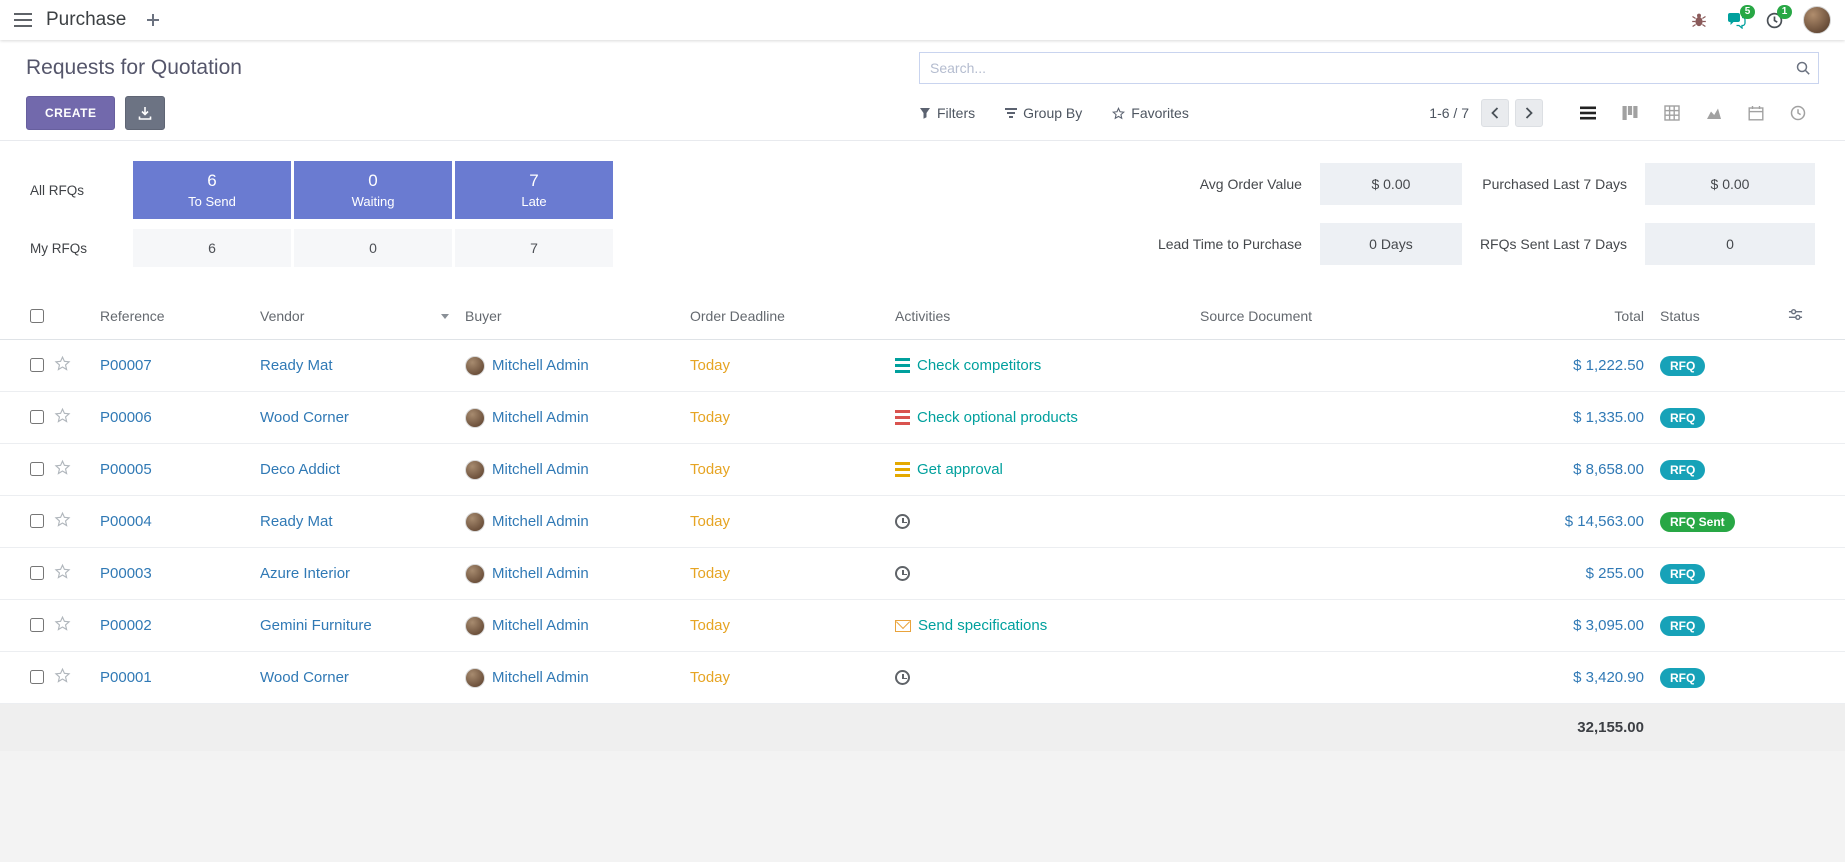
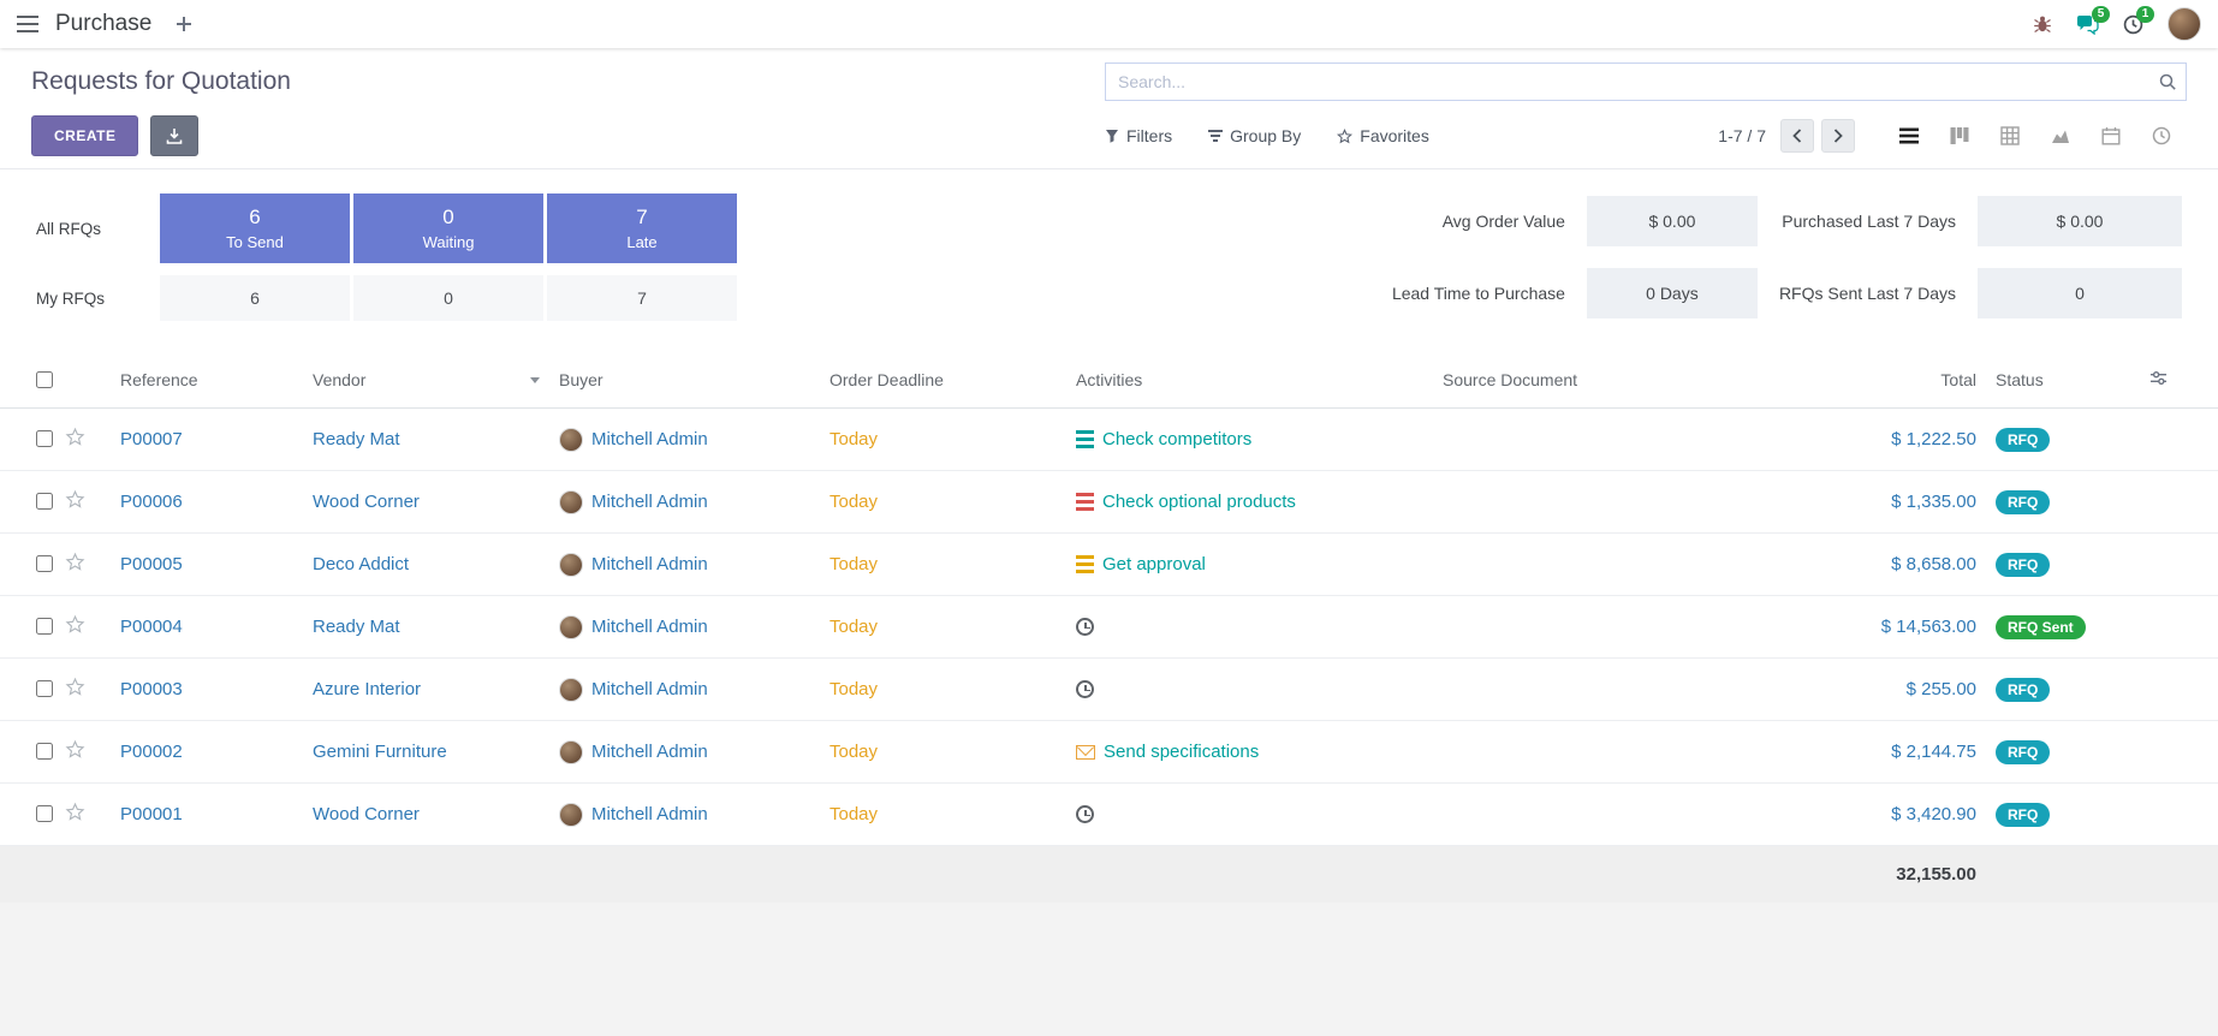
  Purchase
  5
  1
  Requests for Quotation
  Search...
  CREATE
  Filters
  Group By
  Favorites
- 1-6 / 7
+ 1-7 / 7
  All RFQs
  6
  To Send
  0
  Waiting
  7
  Late
  My RFQs
  6
  0
  7
  Avg Order Value
  $ 0.00
  Purchased Last 7 Days
  $ 0.00
  Lead Time to Purchase
  0 Days
  RFQs Sent Last 7 Days
  0
  		Reference	Vendor	Buyer	Order Deadline	Activities	Source Document	Total	Status
  		P00007	Ready Mat	Mitchell Admin	Today	Check competitors		$ 1,222.50	RFQ
  		P00006	Wood Corner	Mitchell Admin	Today	Check optional products		$ 1,335.00	RFQ
  		P00005	Deco Addict	Mitchell Admin	Today	Get approval		$ 8,658.00	RFQ
  		P00004	Ready Mat	Mitchell Admin	Today			$ 14,563.00	RFQ Sent
  		P00003	Azure Interior	Mitchell Admin	Today			$ 255.00	RFQ
- 		P00002	Gemini Furniture	Mitchell Admin	Today	Send specifications		$ 3,095.00	RFQ
+ 		P00002	Gemini Furniture	Mitchell Admin	Today	Send specifications		$ 2,144.75	RFQ
  		P00001	Wood Corner	Mitchell Admin	Today			$ 3,420.90	RFQ
  	32,155.00
